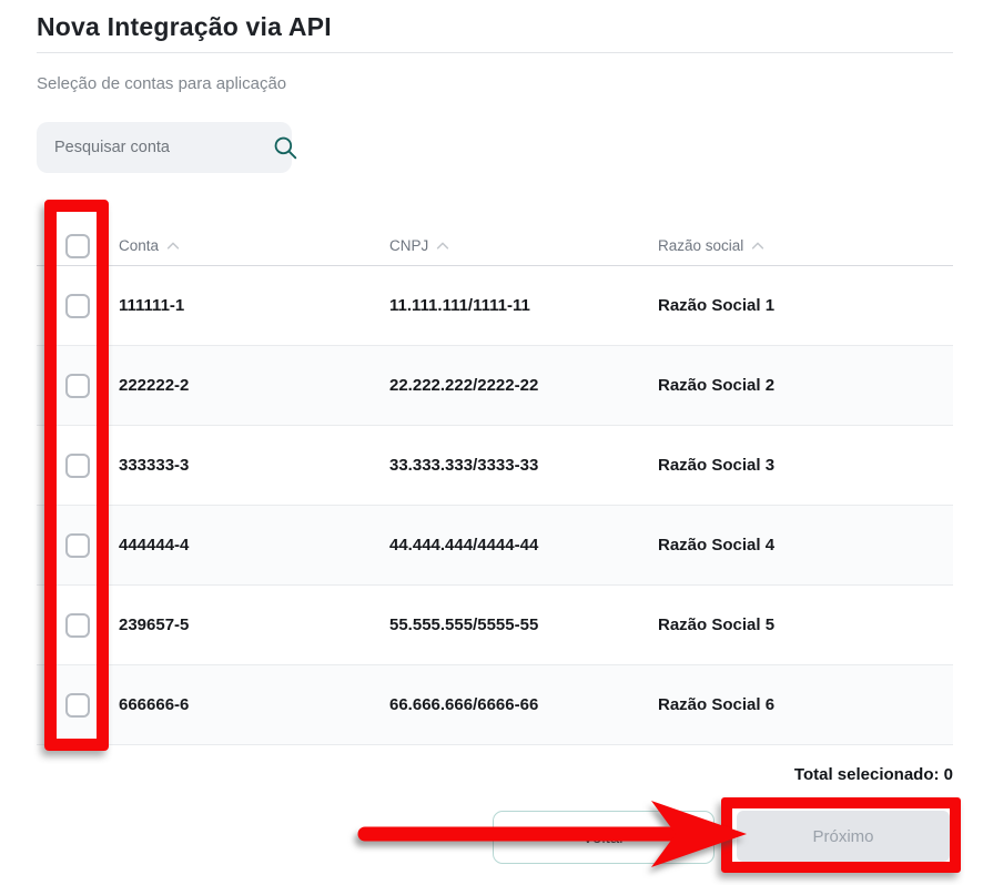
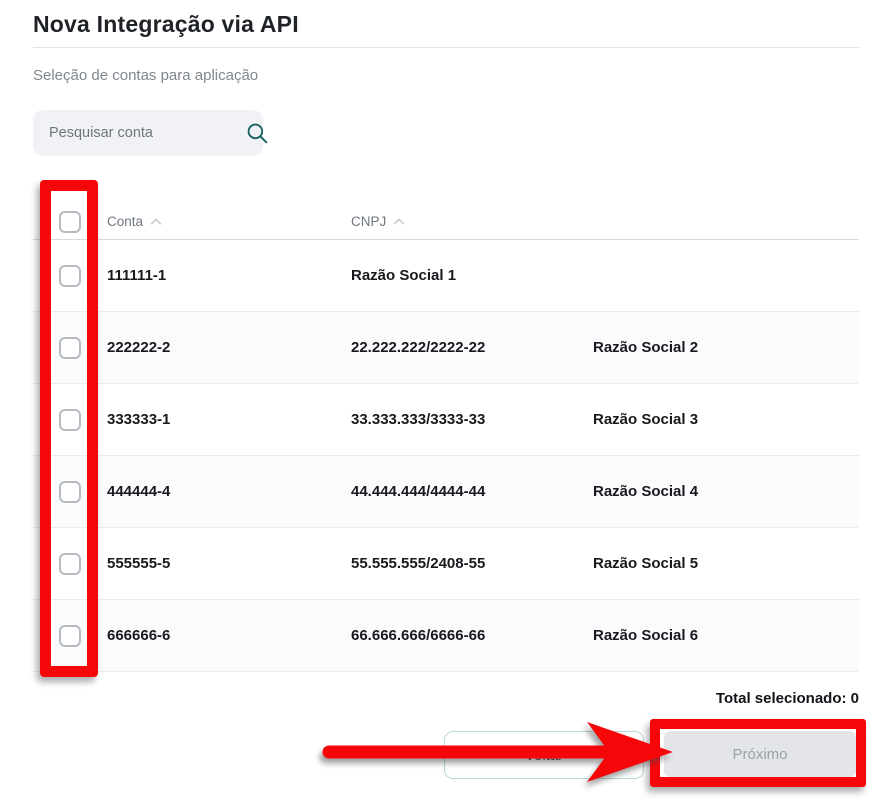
  Nova Integração via API
  Seleção de contas para aplicação
  Pesquisar conta
  Conta
  CNPJ
- Razão social
  111111-1
- 11.111.111/1111-11
  Razão Social 1
  222222-2
  22.222.222/2222-22
  Razão Social 2
- 333333-3
+ 333333-1
  33.333.333/3333-33
  Razão Social 3
  444444-4
  44.444.444/4444-44
  Razão Social 4
- 239657-5
+ 555555-5
- 55.555.555/5555-55
+ 55.555.555/2408-55
  Razão Social 5
  666666-6
  66.666.666/6666-66
  Razão Social 6
  Total selecionado: 0
  Próximo
